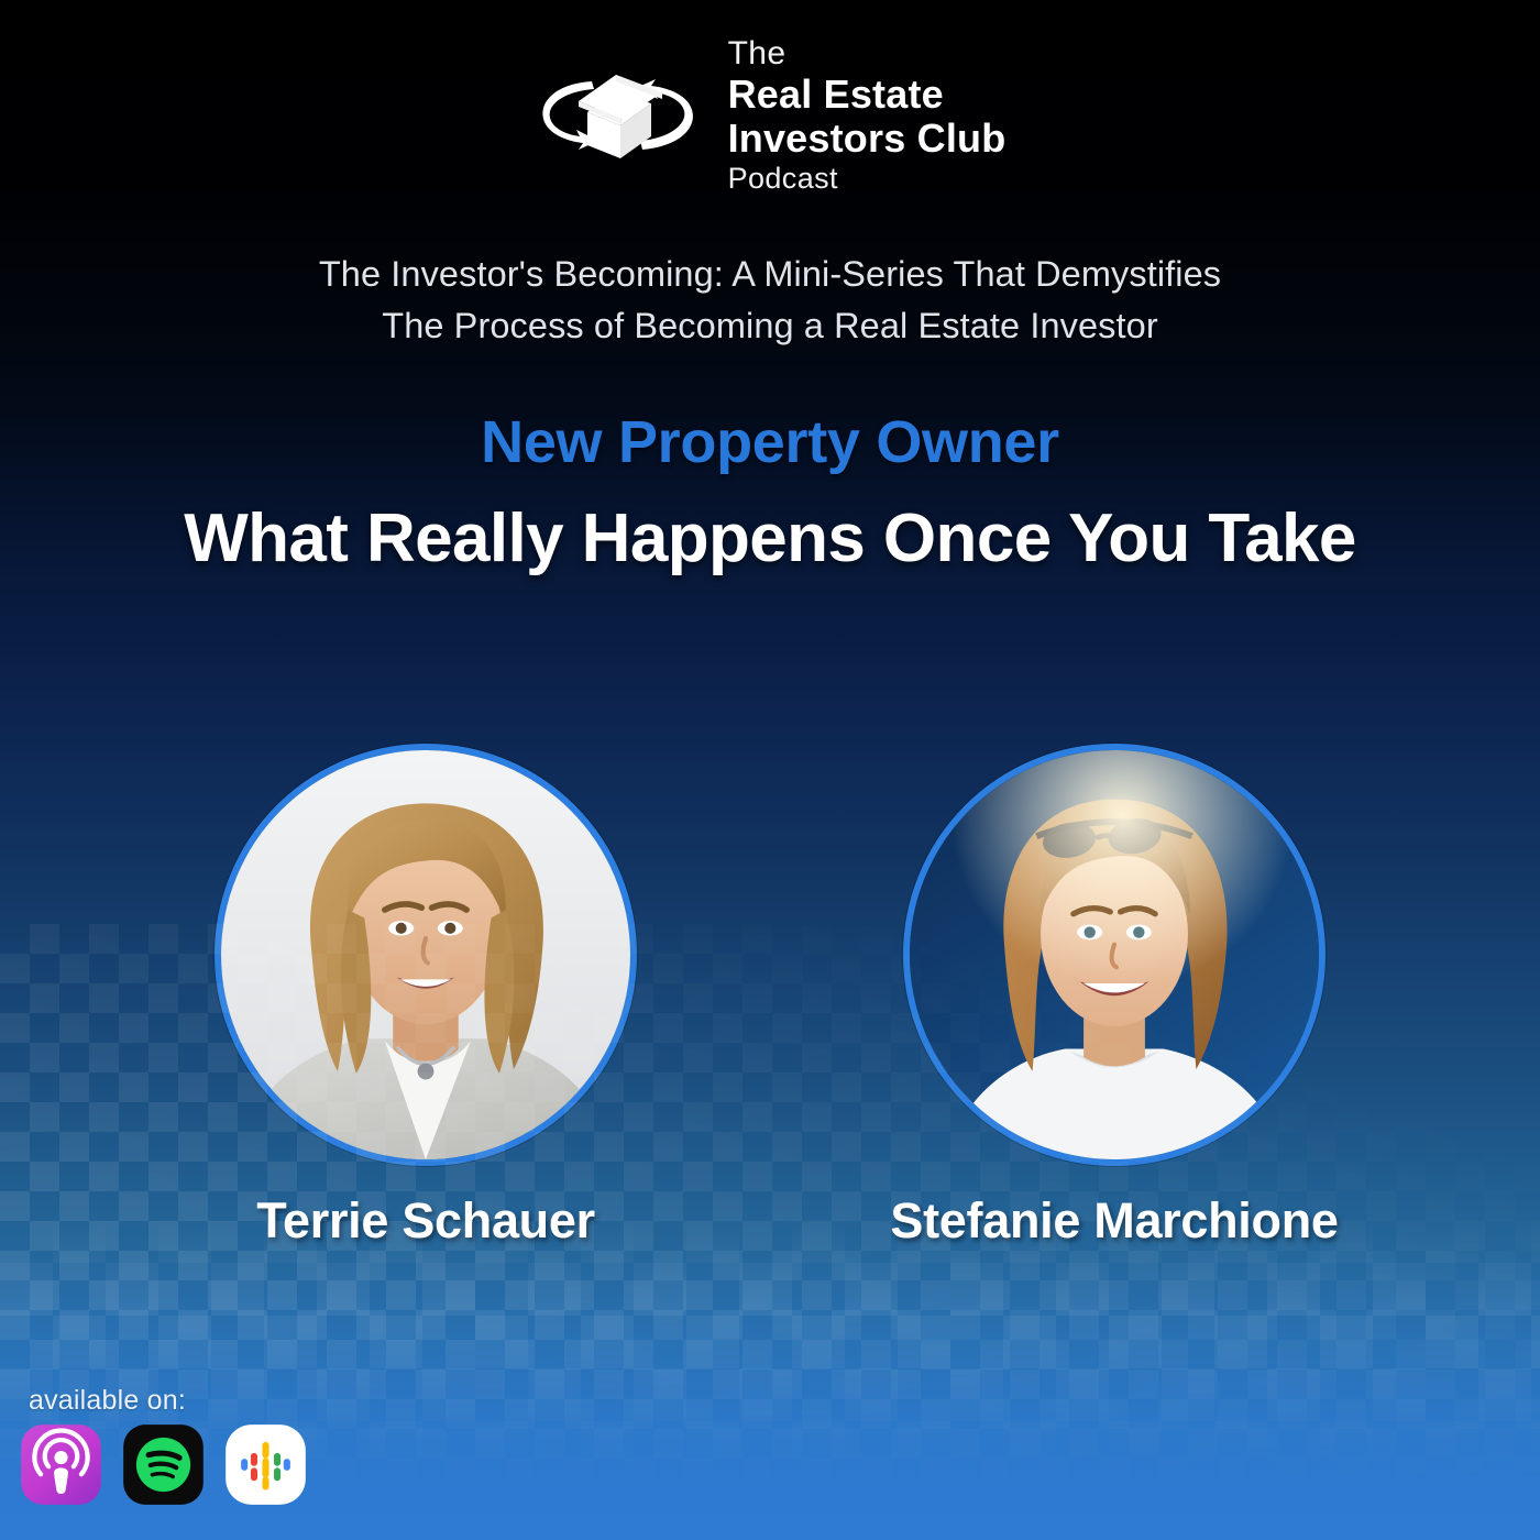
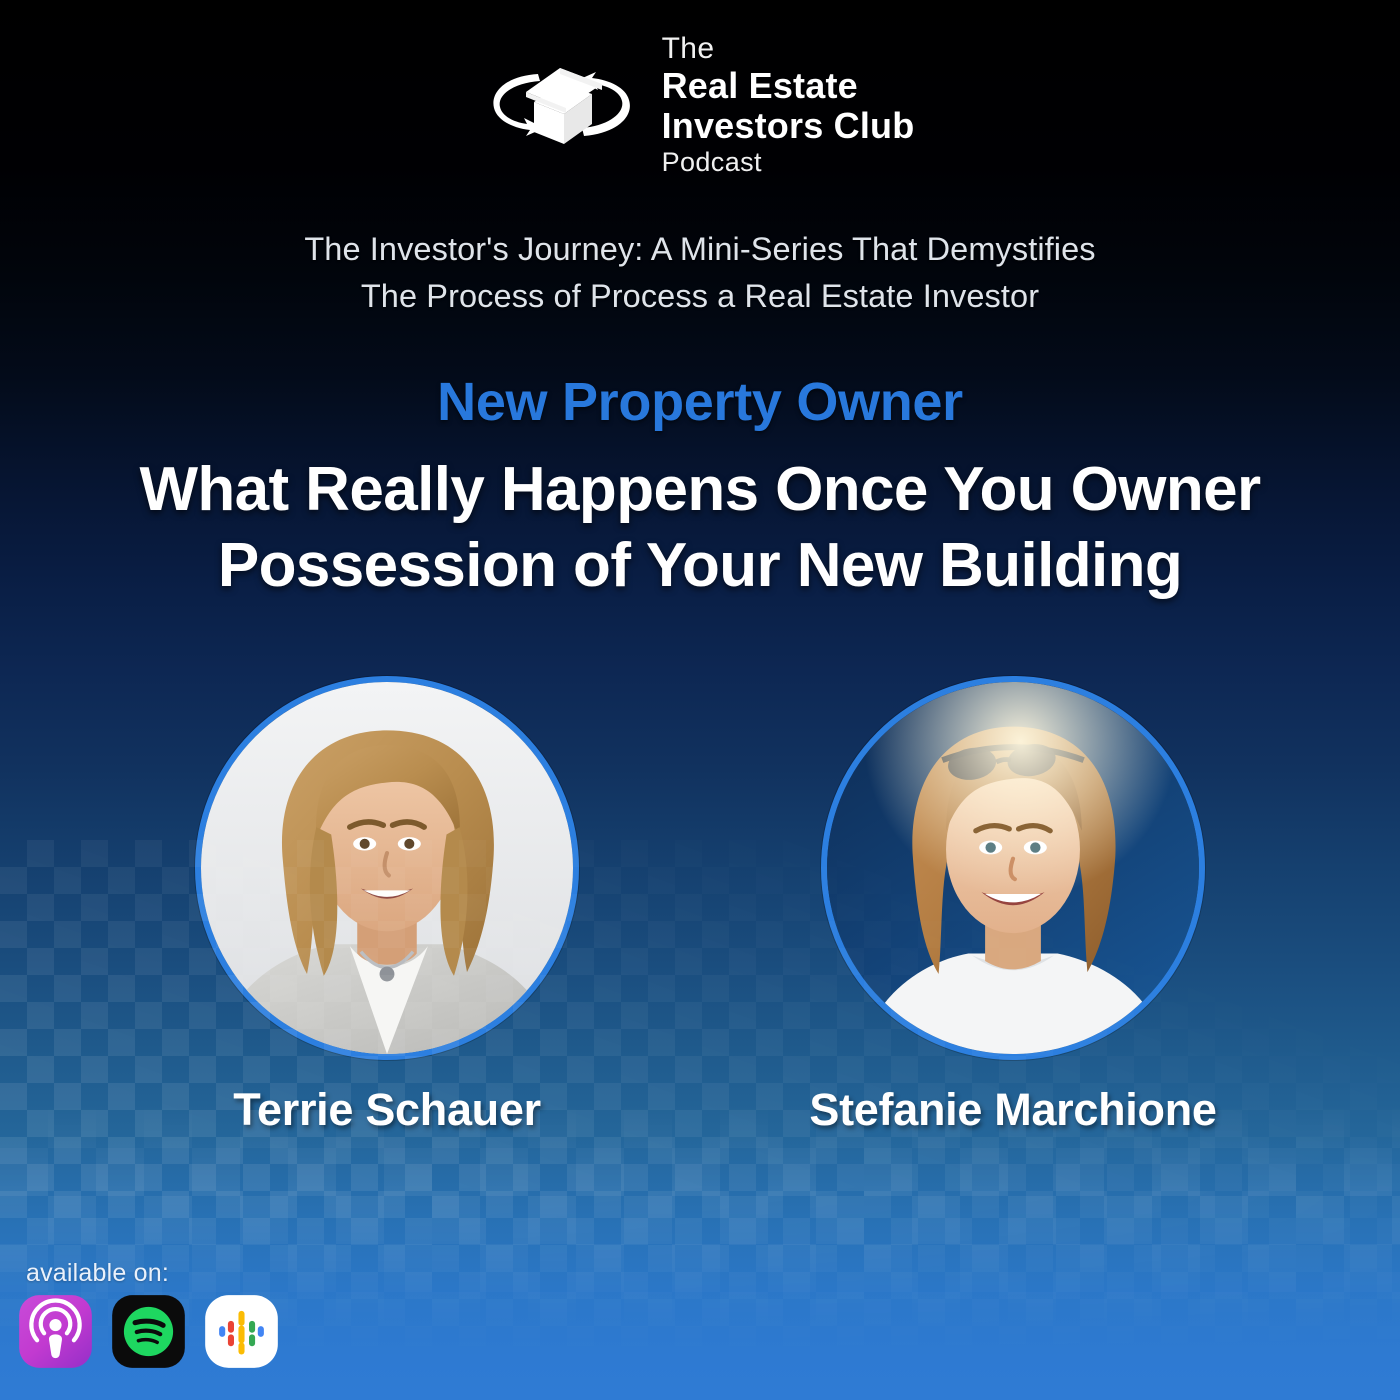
  The
  Real Estate
  Investors Club
  Podcast
- The Investor's Becoming: A Mini-Series That Demystifies
+ The Investor's Journey: A Mini-Series That Demystifies
- The Process of Becoming a Real Estate Investor
+ The Process of Process a Real Estate Investor
  New Property Owner
- What Really Happens Once You Take
+ What Really Happens Once You Owner
+ Possession of Your New Building
  available on:
